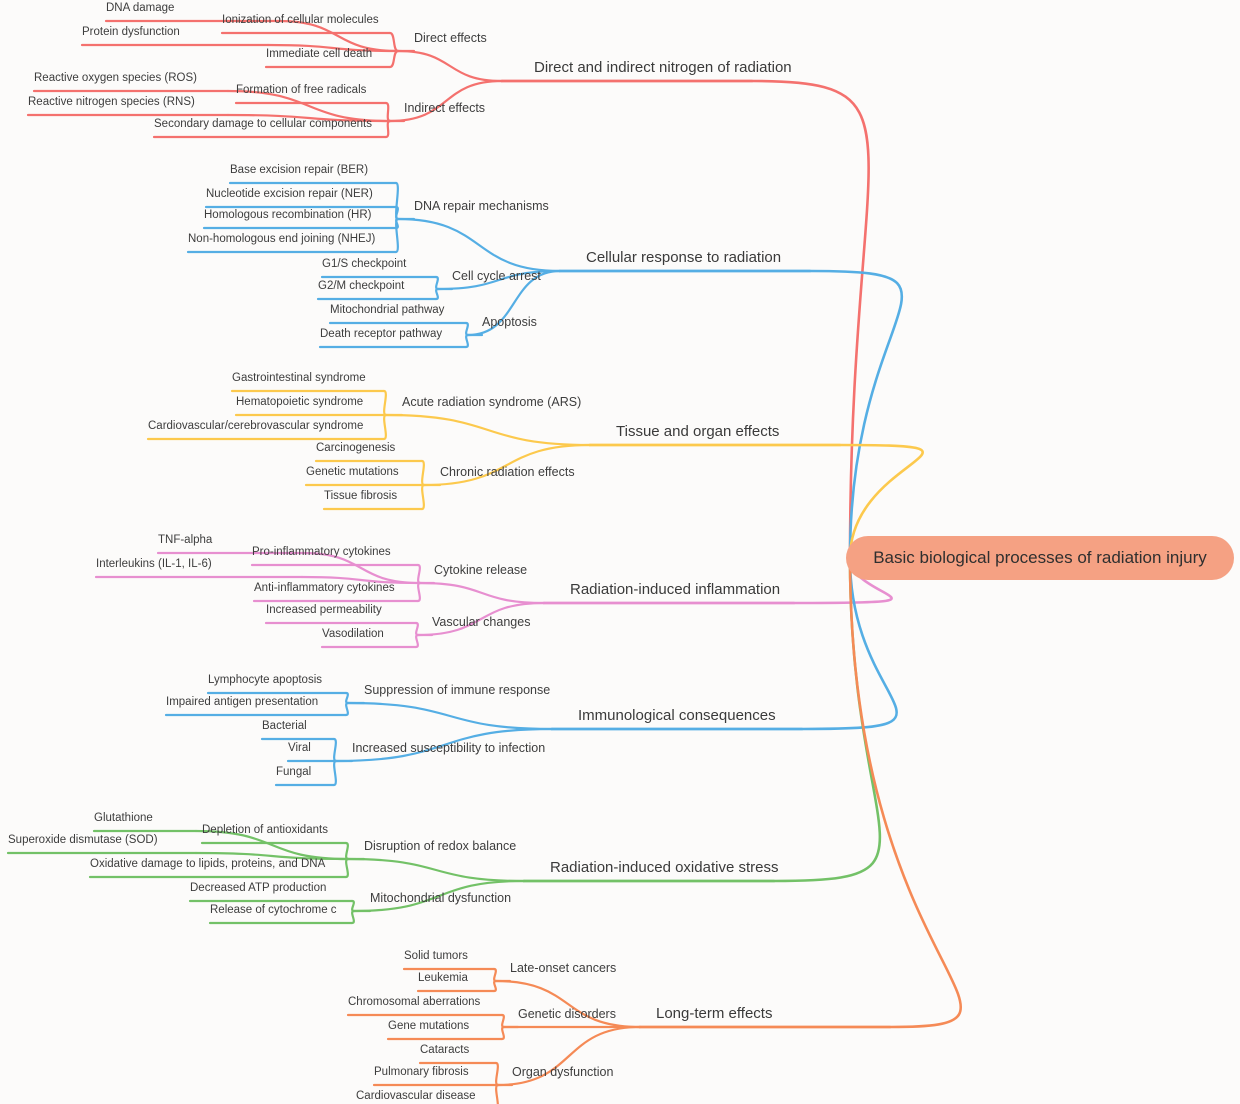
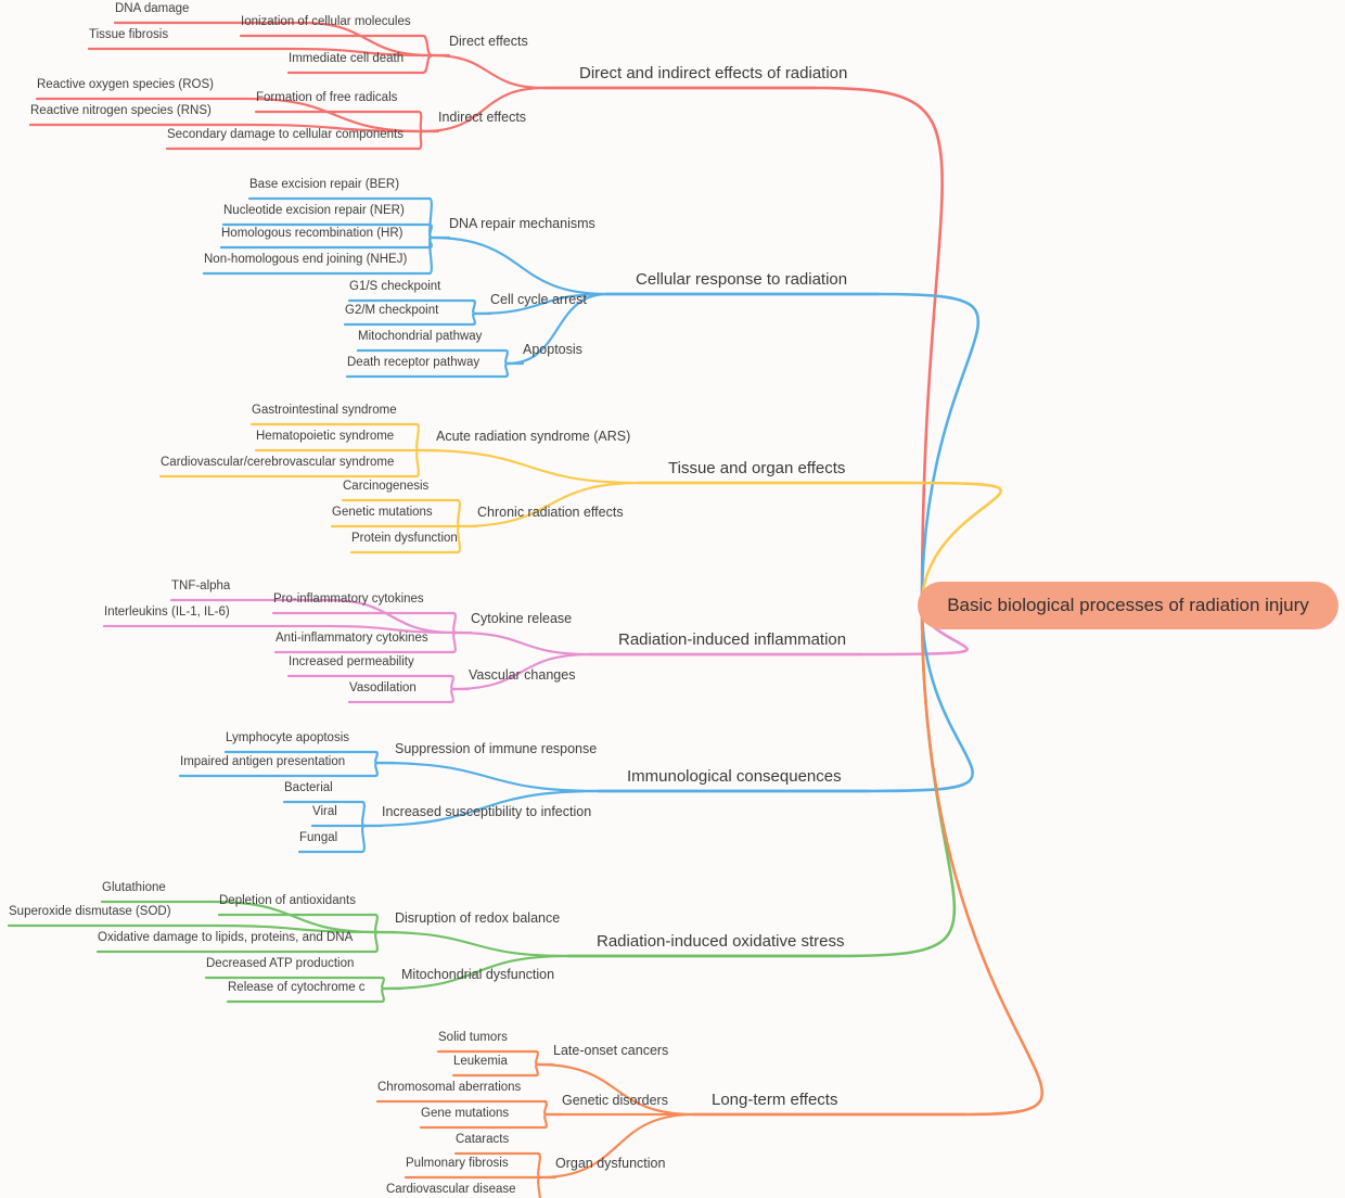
- Direct and indirect nitrogen of radiation
+ Direct and indirect effects of radiation
  Direct effects
  DNA damage
- Protein dysfunction
+ Tissue fibrosis
  Ionization of cellular molecules
  Immediate cell death
  Indirect effects
  Reactive oxygen species (ROS)
  Reactive nitrogen species (RNS)
  Formation of free radicals
  Secondary damage to cellular components
  Cellular response to radiation
  DNA repair mechanisms
  Base excision repair (BER)
  Nucleotide excision repair (NER)
  Homologous recombination (HR)
  Non-homologous end joining (NHEJ)
  Cell cycle arrest
  G1/S checkpoint
  G2/M checkpoint
  Apoptosis
  Mitochondrial pathway
  Death receptor pathway
  Tissue and organ effects
  Acute radiation syndrome (ARS)
  Gastrointestinal syndrome
  Hematopoietic syndrome
  Cardiovascular/cerebrovascular syndrome
  Chronic radiation effects
  Carcinogenesis
  Genetic mutations
- Tissue fibrosis
+ Protein dysfunction
  Radiation-induced inflammation
  Cytokine release
  TNF-alpha
  Interleukins (IL-1, IL-6)
  Pro-inflammatory cytokines
  Anti-inflammatory cytokines
  Vascular changes
  Increased permeability
  Vasodilation
  Immunological consequences
  Suppression of immune response
  Lymphocyte apoptosis
  Impaired antigen presentation
  Increased susceptibility to infection
  Bacterial
  Viral
  Fungal
  Radiation-induced oxidative stress
  Disruption of redox balance
  Glutathione
  Superoxide dismutase (SOD)
  Depletion of antioxidants
  Oxidative damage to lipids, proteins, and DNA
  Mitochondrial dysfunction
  Decreased ATP production
  Release of cytochrome c
  Long-term effects
  Late-onset cancers
  Solid tumors
  Leukemia
  Genetic disorders
  Chromosomal aberrations
  Gene mutations
  Organ dysfunction
  Cataracts
  Pulmonary fibrosis
  Cardiovascular disease
  Basic biological processes of radiation injury
